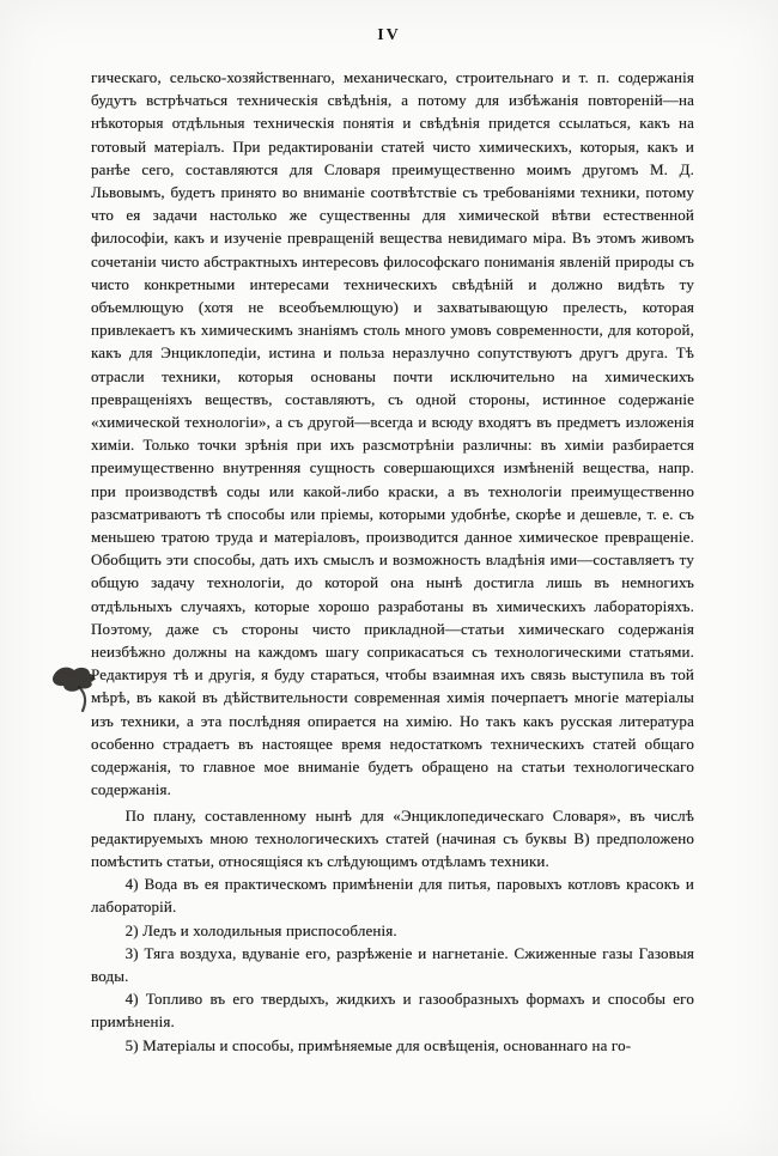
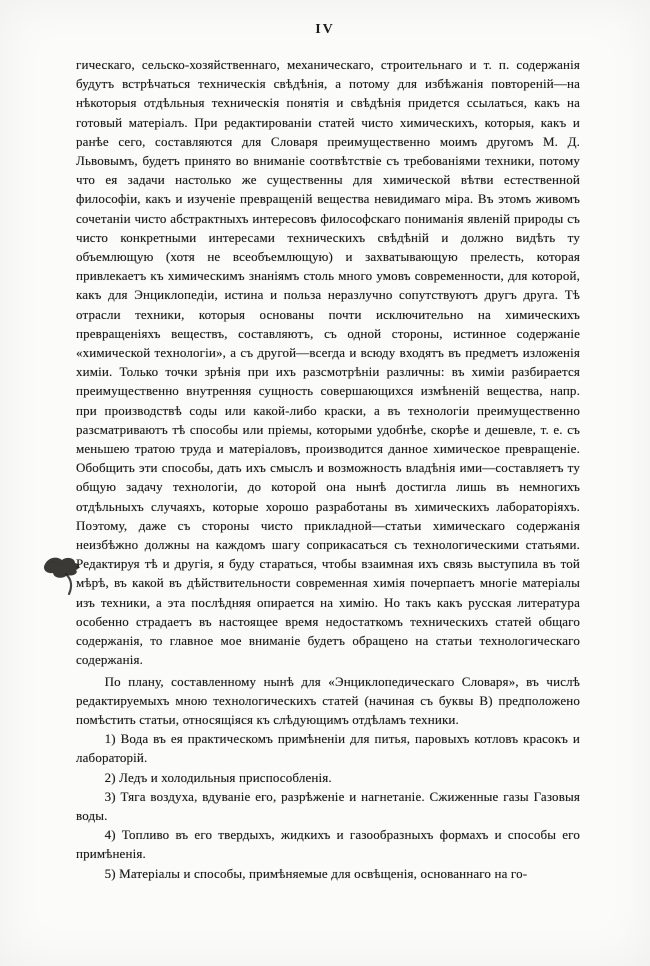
  IV
  гическаго, сельско-хозяйственнаго, механическаго, строительнаго и т. п. содержанія будутъ встрѣчаться техническія свѣдѣнія, а потому для избѣжанія повтореній—на нѣкоторыя отдѣльныя техническія понятія и свѣдѣнія придется ссылаться, какъ на готовый матеріалъ. При редактированіи статей чисто химическихъ, которыя, какъ и ранѣе сего, составляются для Словаря преимущественно моимъ другомъ М. Д. Львовымъ, будетъ принято во вниманіе соотвѣтствіе съ требованіями техники, потому что ея задачи настолько же существенны для химической вѣтви естественной философіи, какъ и изученіе превращеній вещества невидимаго міра. Въ этомъ живомъ сочетаніи чисто абстрактныхъ интересовъ философскаго пониманія явленій природы съ чисто конкретными интересами техническихъ свѣдѣній и должно видѣть ту объемлющую (хотя не всеобъемлющую) и захватывающую прелесть, которая привлекаетъ къ химическимъ знаніямъ столь много умовъ современности, для которой, какъ для Энциклопедіи, истина и польза неразлучно сопутствуютъ другъ друга. Тѣ отрасли техники, которыя основаны почти исключительно на химическихъ превращеніяхъ веществъ, составляютъ, съ одной стороны, истинное содержаніе «химической технологіи», а съ другой—всегда и всюду входятъ въ предметъ изложенія химіи. Только точки зрѣнія при ихъ разсмотрѣніи различны: въ химіи разбирается преимущественно внутренняя сущность совершающихся измѣненій вещества, напр. при производствѣ соды или какой-либо краски, а въ технологіи преимущественно разсматриваютъ тѣ способы или пріемы, которыми удобнѣе, скорѣе и дешевле, т. е. съ меньшею тратою труда и матеріаловъ, производится данное химическое превращеніе. Обобщить эти способы, дать ихъ смыслъ и возможность владѣнія ими—составляетъ ту общую задачу технологіи, до которой она нынѣ достигла лишь въ немногихъ отдѣльныхъ случаяхъ, которые хорошо разработаны въ химическихъ лабораторіяхъ. Поэтому, даже съ стороны чисто прикладной—статьи химическаго содержанія неизбѣжно должны на каждомъ шагу соприкасаться съ технологическими статьями. Редактируя тѣ и другія, я буду стараться, чтобы взаимная ихъ связь выступила въ той мѣрѣ, въ какой въ дѣйствительности современная химія почерпаетъ многіе матеріалы изъ техники, а эта послѣдняя опирается на химію. Но такъ какъ русская литература особенно страдаетъ въ настоящее время недостаткомъ техническихъ статей общаго содержанія, то главное мое вниманіе будетъ обращено на статьи технологическаго содержанія.
  По плану, составленному нынѣ для «Энциклопедическаго Словаря», въ числѣ редактируемыхъ мною технологическихъ статей (начиная съ буквы В) предположено помѣстить статьи, относящіяся къ слѣдующимъ отдѣламъ техники.
- 4) Вода въ ея практическомъ примѣненіи для питья, паровыхъ котловъ красокъ и лабораторій.
+ 1) Вода въ ея практическомъ примѣненіи для питья, паровыхъ котловъ красокъ и лабораторій.
  2) Ледъ и холодильныя приспособленія.
  3) Тяга воздуха, вдуваніе его, разрѣженіе и нагнетаніе. Сжиженные газы Газовыя воды.
  4) Топливо въ его твердыхъ, жидкихъ и газообразныхъ формахъ и способы его примѣненія.
  5) Матеріалы и способы, примѣняемые для освѣщенія, основаннаго на го-
